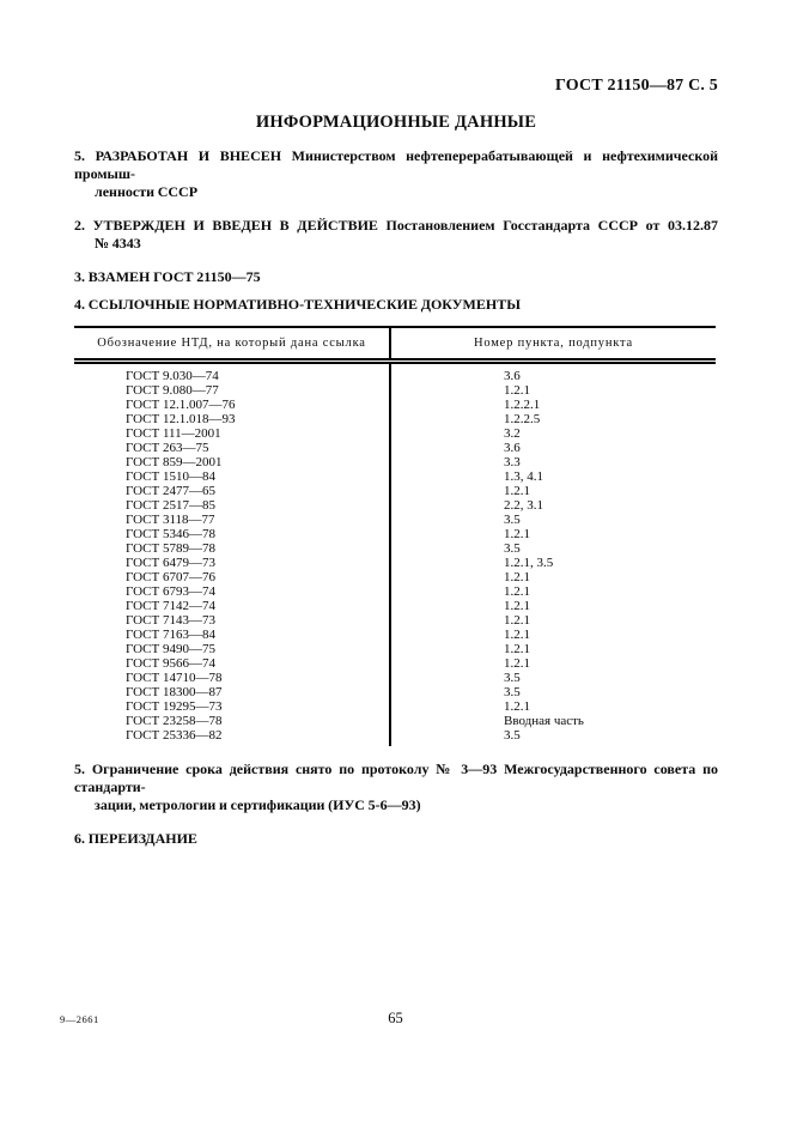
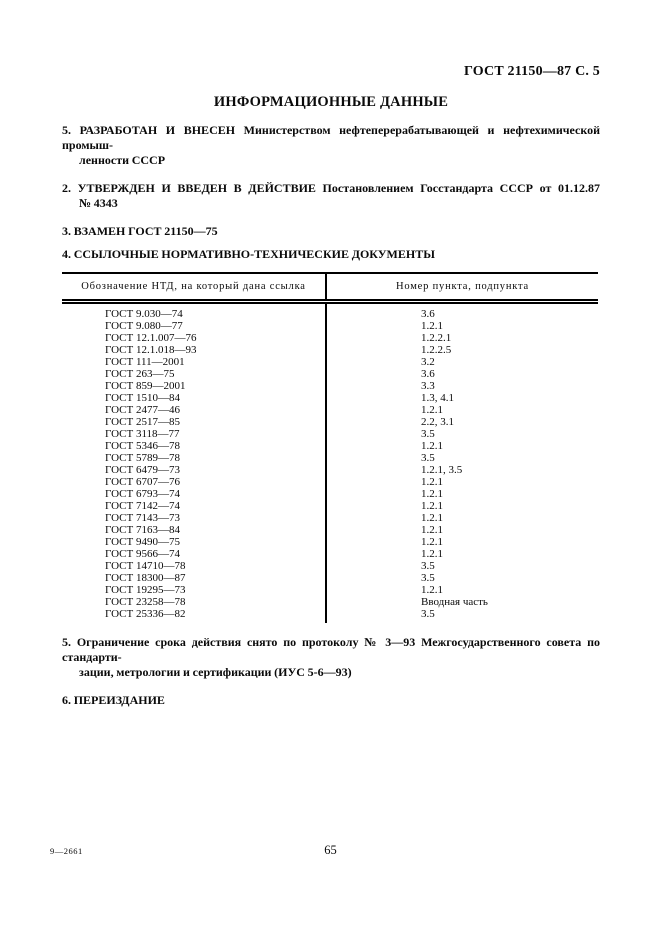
  ГОСТ 21150—87 С. 5
  ИНФОРМАЦИОННЫЕ ДАННЫЕ
  5. РАЗРАБОТАН И ВНЕСЕН Министерством нефтеперерабатывающей и нефтехимической промыш-
  ленности СССР
- 2. УТВЕРЖДЕН И ВВЕДЕН В ДЕЙСТВИЕ Постановлением Госстандарта СССР от 03.12.87
+ 2. УТВЕРЖДЕН И ВВЕДЕН В ДЕЙСТВИЕ Постановлением Госстандарта СССР от 01.12.87
  № 4343
  3. ВЗАМЕН ГОСТ 21150—75
  4. ССЫЛОЧНЫЕ НОРМАТИВНО-ТЕХНИЧЕСКИЕ ДОКУМЕНТЫ
  Обозначение НТД, на который дана ссылка	Номер пункта, подпункта
  ГОСТ 9.030—74	3.6
  ГОСТ 9.080—77	1.2.1
  ГОСТ 12.1.007—76	1.2.2.1
  ГОСТ 12.1.018—93	1.2.2.5
  ГОСТ 111—2001	3.2
  ГОСТ 263—75	3.6
  ГОСТ 859—2001	3.3
  ГОСТ 1510—84	1.3, 4.1
- ГОСТ 2477—65	1.2.1
+ ГОСТ 2477—46	1.2.1
  ГОСТ 2517—85	2.2, 3.1
  ГОСТ 3118—77	3.5
  ГОСТ 5346—78	1.2.1
  ГОСТ 5789—78	3.5
  ГОСТ 6479—73	1.2.1, 3.5
  ГОСТ 6707—76	1.2.1
  ГОСТ 6793—74	1.2.1
  ГОСТ 7142—74	1.2.1
  ГОСТ 7143—73	1.2.1
  ГОСТ 7163—84	1.2.1
  ГОСТ 9490—75	1.2.1
  ГОСТ 9566—74	1.2.1
  ГОСТ 14710—78	3.5
  ГОСТ 18300—87	3.5
  ГОСТ 19295—73	1.2.1
  ГОСТ 23258—78	Вводная часть
  ГОСТ 25336—82	3.5
  5. Ограничение срока действия снято по протоколу № 3—93 Межгосударственного совета по стандарти-
  зации, метрологии и сертификации (ИУС 5-6—93)
  6. ПЕРЕИЗДАНИЕ
  9—2661
  65
